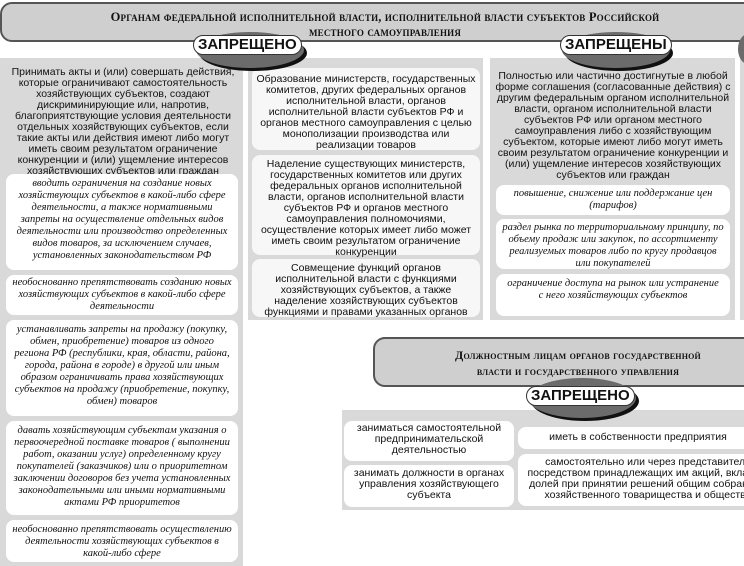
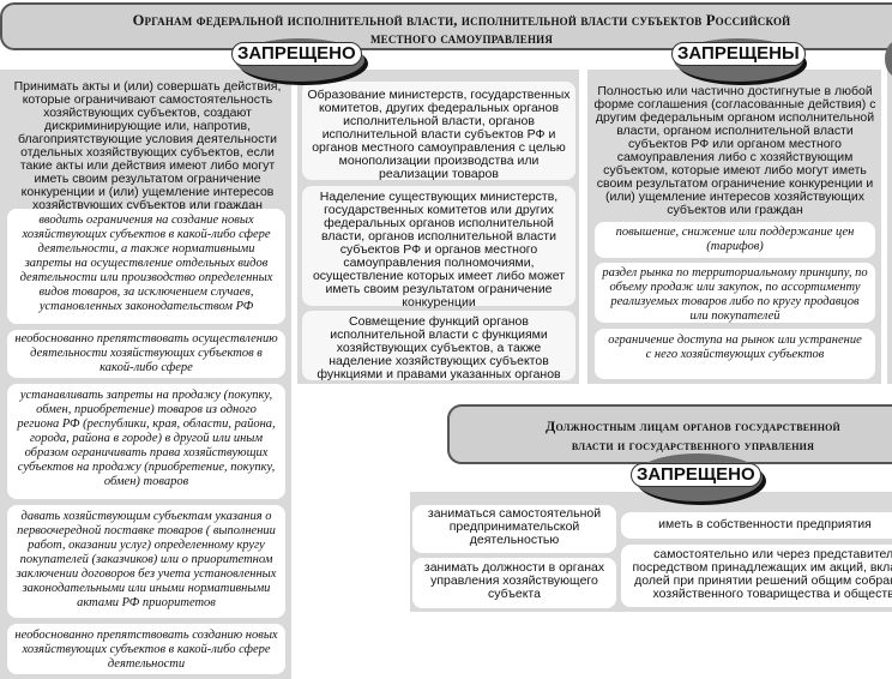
  Органам федеральной исполнительной власти, исполнительной власти субъектов Российской
  местного самоуправления
  Принимать акты и (или) совершать действия, которые ограничивают самостоятельность хозяйствующих субъектов, создают дискриминирующие или, напротив, благоприятствующие условия деятельности отдельных хозяйствующих субъектов, если такие акты или действия имеют либо могут иметь своим результатом ограничение конкуренции и (или) ущемление интересов хозяйствующих субъектов или граждан
  вводить ограничения на создание новых хозяйствующих субъектов в какой-либо сфере деятельности, а также нормативными запреты на осуществление отдельных видов деятельности или производство определенных видов товаров, за исключением случаев, установленных законодательством РФ
- необоснованно препятствовать созданию новых хозяйствующих субъектов в какой-либо сфере деятельности
+ необоснованно препятствовать осуществлению деятельности хозяйствующих субъектов в какой-либо сфере
  устанавливать запреты на продажу (покупку, обмен, приобретение) товаров из одного региона РФ (республики, края, области, района, города, района в городе) в другой или иным образом ограничивать права хозяйствующих субъектов на продажу (приобретение, покупку, обмен) товаров
  давать хозяйствующим субъектам указания о первоочередной поставке товаров ( выполнении работ, оказании услуг) определенному кругу покупателей (заказчиков) или о приоритетном заключении договоров без учета установленных законодательными или иными нормативными актами РФ приоритетов
- необоснованно препятствовать осуществлению деятельности хозяйствующих субъектов в какой-либо сфере
+ необоснованно препятствовать созданию новых хозяйствующих субъектов в какой-либо сфере деятельности
  Образование министерств, государственных комитетов, других федеральных органов исполнительной власти, органов исполнительной власти субъектов РФ и органов местного самоуправления с целью монополизации производства или реализации товаров
  Наделение существующих министерств, государственных комитетов или других федеральных органов исполнительной власти, органов исполнительной власти субъектов РФ и органов местного самоуправления полномочиями, осуществление которых имеет либо может иметь своим результатом ограничение конкуренции
  Совмещение функций органов исполнительной власти с функциями хозяйствующих субъектов, а также наделение хозяйствующих субъектов функциями и правами указанных органов
  Полностью или частично достигнутые в любой форме соглашения (согласованные действия) с другим федеральным органом исполнительной власти, органом исполнительной власти субъектов РФ или органом местного самоуправления либо с хозяйствующим субъектом, которые имеют либо могут иметь своим результатом ограничение конкуренции и (или) ущемление интересов хозяйствующих субъектов или граждан
  повышение, снижение или поддержание цен (тарифов)
  раздел рынка по территориальному принципу, по объему продаж или закупок, по ассортименту реализуемых товаров либо по кругу продавцов или покупателей
  ограничение доступа на рынок или устранение с него хозяйствующих субъектов
  ЗАПРЕЩЕНО
  ЗАПРЕЩЕНЫ
  Должностным лицам органов государственной
  власти и государственного управления
  ЗАПРЕЩЕНО
  заниматься самостоятельной предпринимательской деятельностью
  занимать должности в органах управления хозяйствующего субъекта
  иметь в собственности предприятия
  самостоятельно или через представител посредством принадлежащих им акций, вкл долей при принятии решений общим собра хозяйственного товарищества и обществ
